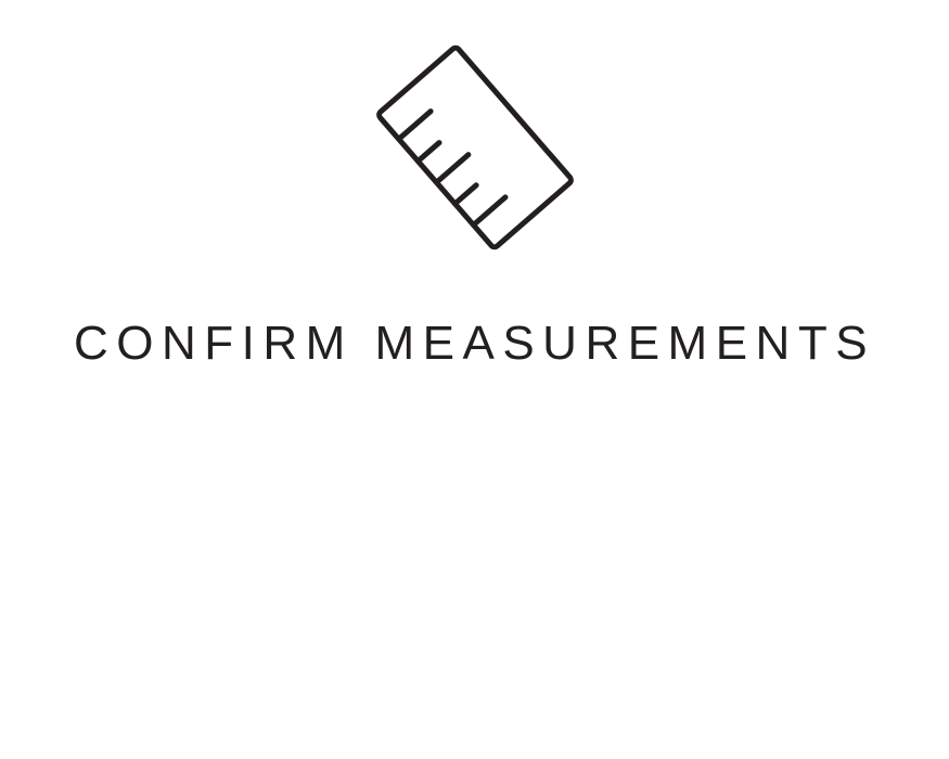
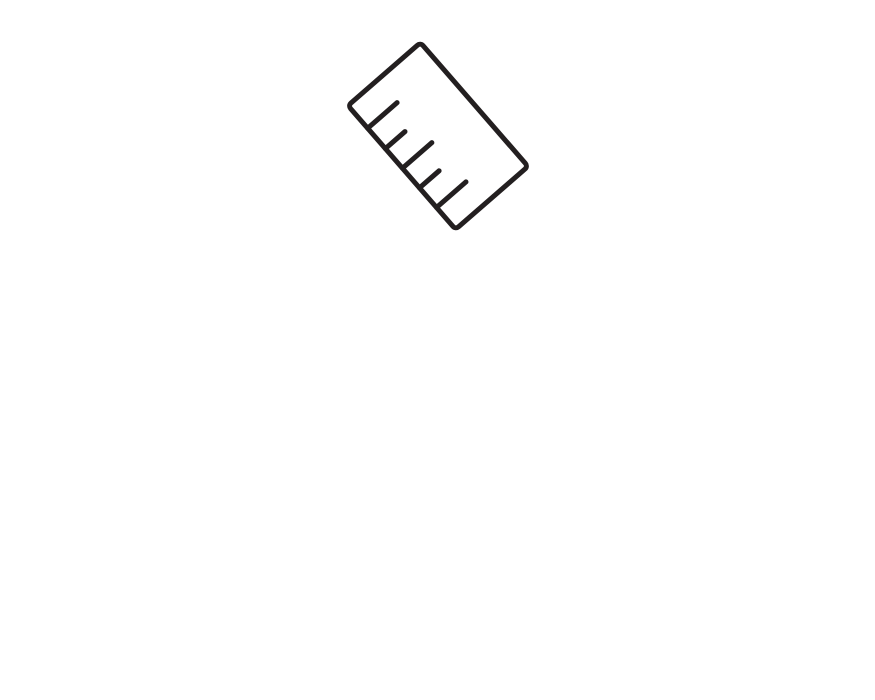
- CONFIRM MEASUREMENTS
